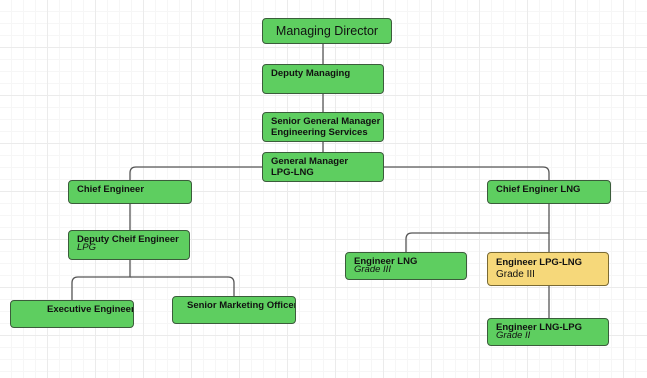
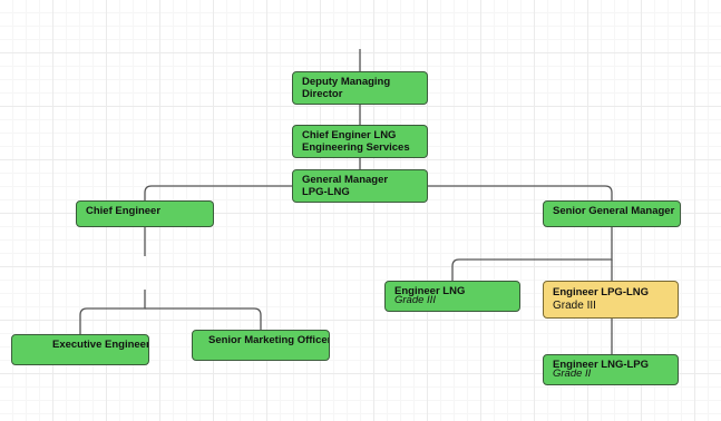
- Managing Director
  Deputy Managing
+ Director
- Senior General Manager
+ Chief Enginer LNG
  Engineering Services
  General Manager
  LPG-LNG
  Chief Engineer
- Chief Enginer LNG
+ Senior General Manager
- Deputy Cheif Engineer
- LPG
  Engineer LNG
  Grade III
  Engineer LPG-LNG
  Grade III
  Executive Engineer
  Senior Marketing Office
  Engineer LNG-LPG
  Grade II
